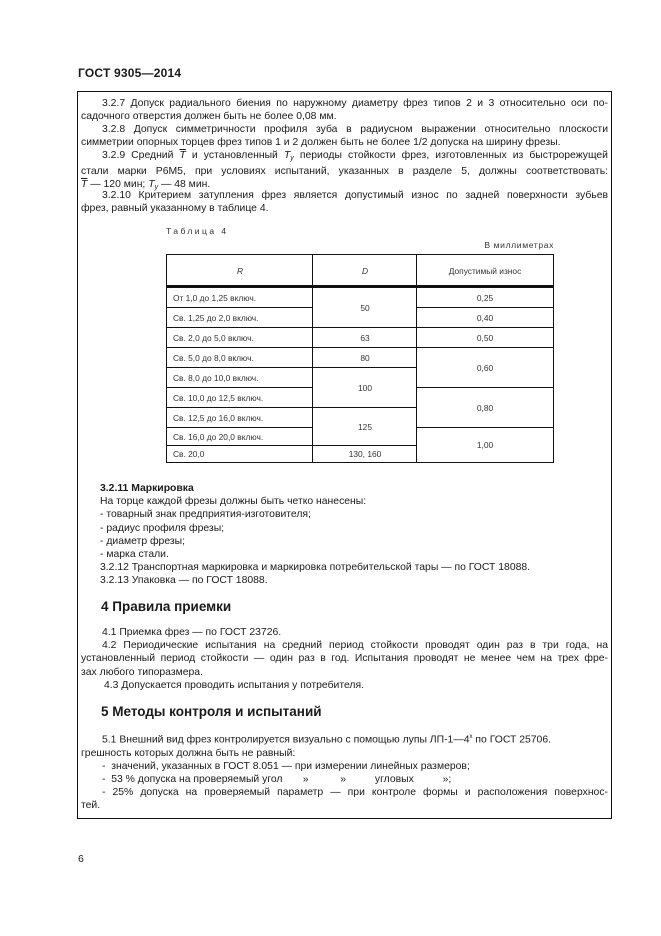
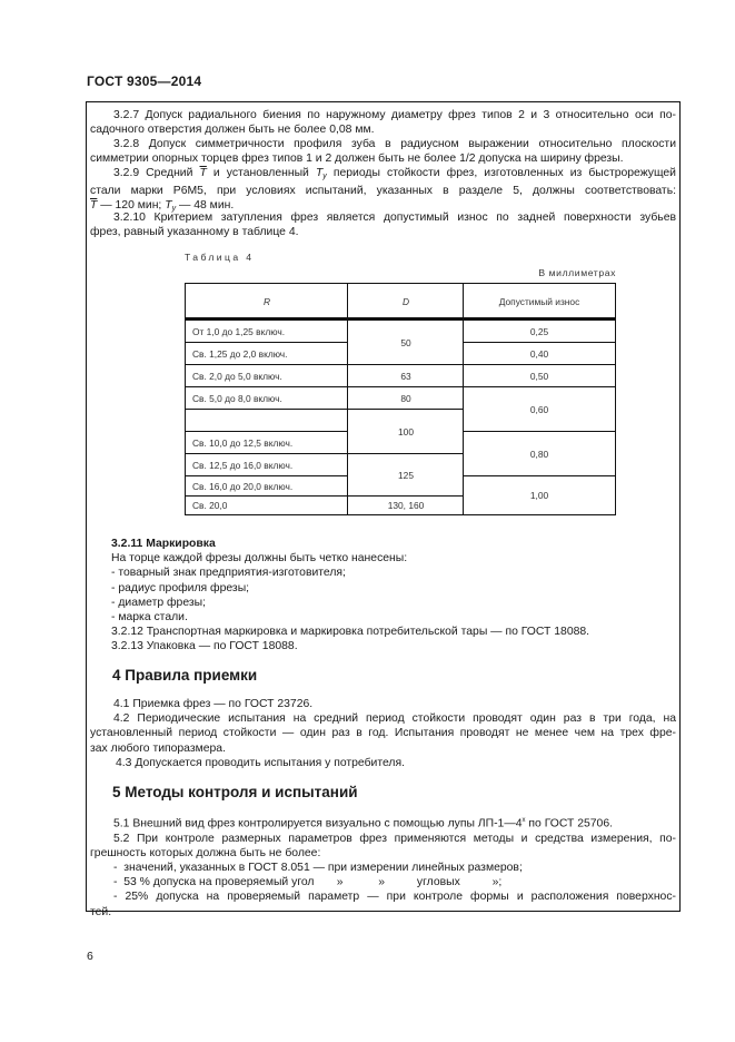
  ГОСТ 9305—2014
  3.2.7 Допуск радиального биения по наружному диаметру фрез типов 2 и 3 относительно оси по-
  садочного отверстия должен быть не более 0,08 мм.
  3.2.8 Допуск симметричности профиля зуба в радиусном выражении относительно плоскости
  симметрии опорных торцев фрез типов 1 и 2 должен быть не более 1/2 допуска на ширину фрезы.
  3.2.9 Средний T и установленный T периоды стойкости фрез, изготовленных из быстрорежущей
  стали марки Р6М5, при условиях испытаний, указанных в разделе 5, должны соответствовать:
  T — 120 мин; T — 48 мин.
  3.2.10 Критерием затупления фрез является допустимый износ по задней поверхности зубьев
  фрез, равный указанному в таблице 4.
  Таблица 4
  В миллиметрах
  R
  D
  Допустимый износ
  От 1,0 до 1,25 включ.
  Св. 1,25 до 2,0 включ.
  Св. 2,0 до 5,0 включ.
  Св. 5,0 до 8,0 включ.
- Св. 8,0 до 10,0 включ.
  Св. 10,0 до 12,5 включ.
  Св. 12,5 до 16,0 включ.
  Св. 16,0 до 20,0 включ.
  Св. 20,0
  50
  63
  80
  100
  125
  130, 160
  0,25
  0,40
  0,50
  0,60
  0,80
  1,00
  3.2.11 Маркировка
  На торце каждой фрезы должны быть четко нанесены:
  - товарный знак предприятия-изготовителя;
  - радиус профиля фрезы;
  - диаметр фрезы;
  - марка стали.
  3.2.12 Транспортная маркировка и маркировка потребительской тары — по ГОСТ 18088.
  3.2.13 Упаковка — по ГОСТ 18088.
  4 Правила приемки
  4.1 Приемка фрез — по ГОСТ 23726.
  4.2 Периодические испытания на средний период стойкости проводят один раз в три года, на
  установленный период стойкости — один раз в год. Испытания проводят не менее чем на трех фре-
  зах любого типоразмера.
  4.3 Допускается проводить испытания у потребителя.
  5 Методы контроля и испытаний
  5.1 Внешний вид фрез контролируется визуально с помощью лупы ЛП-1—4 по ГОСТ 25706.
+ 5.2 При контроле размерных параметров фрез применяются методы и средства измерения, по-
- грешность которых должна быть не равный:
+ грешность которых должна быть не более:
  - значений, указанных в ГОСТ 8.051 — при измерении линейных размеров;
  - 53 % допуска на проверяемый угол » » угловых »;
  - 25% допуска на проверяемый параметр — при контроле формы и расположения поверхнос-
  тей.
  6
